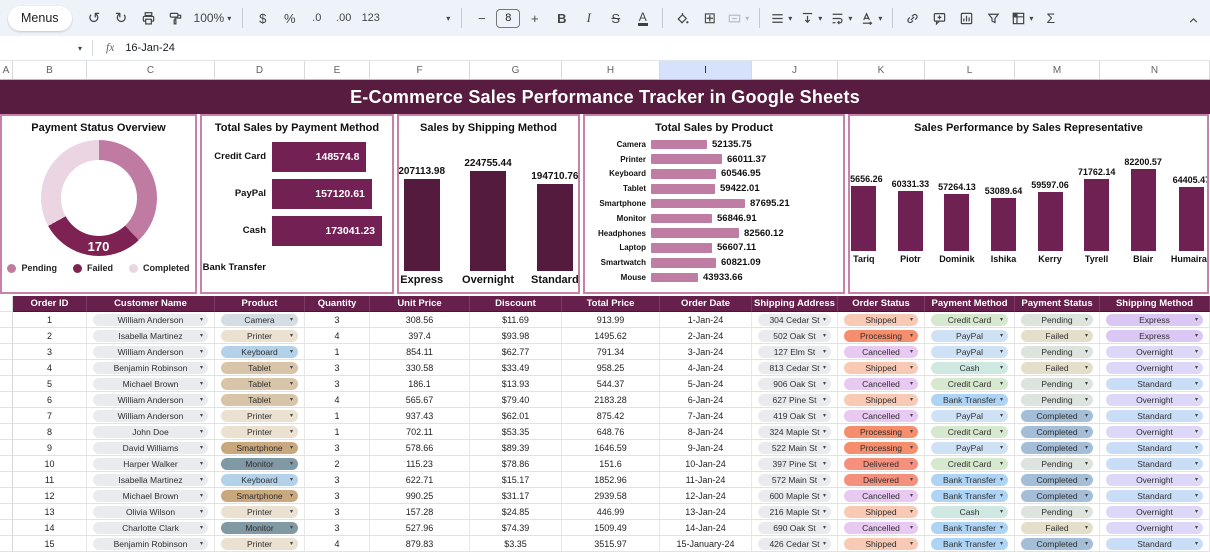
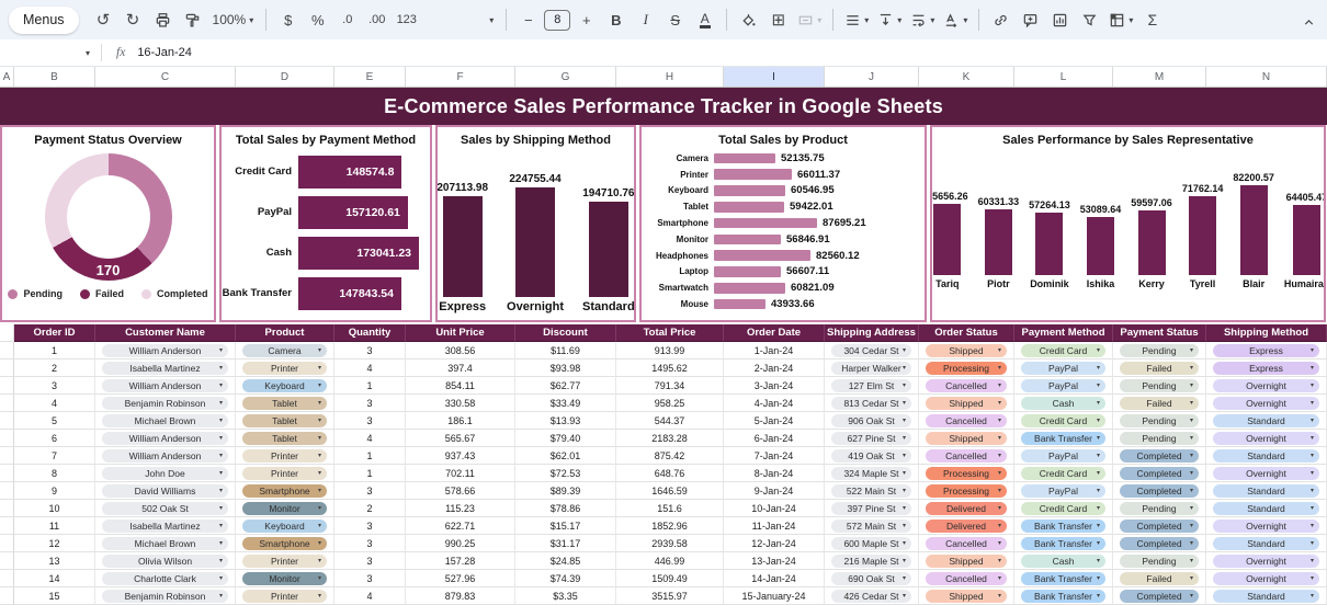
  Menus
  ↺
  ↻
  100%
  ▾
  $
  %
  .0
  .00
  123
  ▾
  −
  8
  +
  B
  I
  S
  A
  ⊞
  ▾
  ▾
  ▾
  ▾
  ▾
  ▾
  Σ
  ▾
  fx
  16-Jan-24
  A
  B
  C
  D
  E
  F
  G
  H
  I
  J
  K
  L
  M
  N
  E-Commerce Sales Performance Tracker in Google Sheets
  Payment Status Overview
  170
  Pending
  Failed
  Completed
  Total Sales by Payment Method
  Credit Card
  148574.8
  PayPal
  157120.61
  Cash
  173041.23
  Bank Transfer
+ 147843.54
  Sales by Shipping Method
  207113.98
  Express
  224755.44
  Overnight
  194710.76
  Standard
  Total Sales by Product
  Camera
  52135.75
  Printer
  66011.37
  Keyboard
  60546.95
  Tablet
  59422.01
  Smartphone
  87695.21
  Monitor
  56846.91
  Headphones
  82560.12
  Laptop
  56607.11
  Smartwatch
  60821.09
  Mouse
  43933.66
  Sales Performance by Sales Representative
  5656.26
  Tariq
  60331.33
  Piotr
  57264.13
  Dominik
  53089.64
  Ishika
  59597.06
  Kerry
  71762.14
  Tyrell
  82200.57
  Blair
  64405.4
  Humaira
  Order ID
  Customer Name
  Product
  Quantity
  Unit Price
  Discount
  Total Price
  Order Date
  Shipping Address
  Order Status
  Payment Method
  Payment Status
  Shipping Method
  1
  William Anderson
  Camera
  3
  308.56
  $11.69
  913.99
  1-Jan-24
  304 Cedar St
  Shipped
  Credit Card
  Pending
  Express
  2
  Isabella Martinez
  Printer
  4
  397.4
  $93.98
  1495.62
  2-Jan-24
- 502 Oak St
+ Harper Walker
  Processing
  PayPal
  Failed
  Express
  3
  William Anderson
  Keyboard
  1
  854.11
  $62.77
  791.34
  3-Jan-24
  127 Elm St
  Cancelled
  PayPal
  Pending
  Overnight
  4
  Benjamin Robinson
  Tablet
  3
  330.58
  $33.49
  958.25
  4-Jan-24
  813 Cedar St
  Shipped
  Cash
  Failed
  Overnight
  5
  Michael Brown
  Tablet
  3
  186.1
  $13.93
  544.37
  5-Jan-24
  906 Oak St
  Cancelled
  Credit Card
  Pending
  Standard
  6
  William Anderson
  Tablet
  4
  565.67
  $79.40
  2183.28
  6-Jan-24
  627 Pine St
  Shipped
  Bank Transfer
  Pending
  Overnight
  7
  William Anderson
  Printer
  1
  937.43
  $62.01
  875.42
  7-Jan-24
  419 Oak St
  Cancelled
  PayPal
  Completed
  Standard
  8
  John Doe
  Printer
  1
  702.11
- $53.35
+ $72.53
  648.76
  8-Jan-24
  324 Maple St
  Processing
  Credit Card
  Completed
  Overnight
  9
  David Williams
  Smartphone
  3
  578.66
  $89.39
  1646.59
  9-Jan-24
  522 Main St
  Processing
  PayPal
  Completed
  Standard
  10
- Harper Walker
+ 502 Oak St
  Monitor
  2
  115.23
  $78.86
  151.6
  10-Jan-24
  397 Pine St
  Delivered
  Credit Card
  Pending
  Standard
  11
  Isabella Martinez
  Keyboard
  3
  622.71
  $15.17
  1852.96
  11-Jan-24
  572 Main St
  Delivered
  Bank Transfer
  Completed
  Overnight
  12
  Michael Brown
  Smartphone
  3
  990.25
  $31.17
  2939.58
  12-Jan-24
  600 Maple St
  Cancelled
  Bank Transfer
  Completed
  Standard
  13
  Olivia Wilson
  Printer
  3
  157.28
  $24.85
  446.99
  13-Jan-24
  216 Maple St
  Shipped
  Cash
  Pending
  Overnight
  14
  Charlotte Clark
  Monitor
  3
  527.96
  $74.39
  1509.49
  14-Jan-24
  690 Oak St
  Cancelled
  Bank Transfer
  Failed
  Overnight
  15
  Benjamin Robinson
  Printer
  4
  879.83
  $3.35
  3515.97
  15-January-24
  426 Cedar St
  Shipped
  Bank Transfer
  Completed
  Standard
